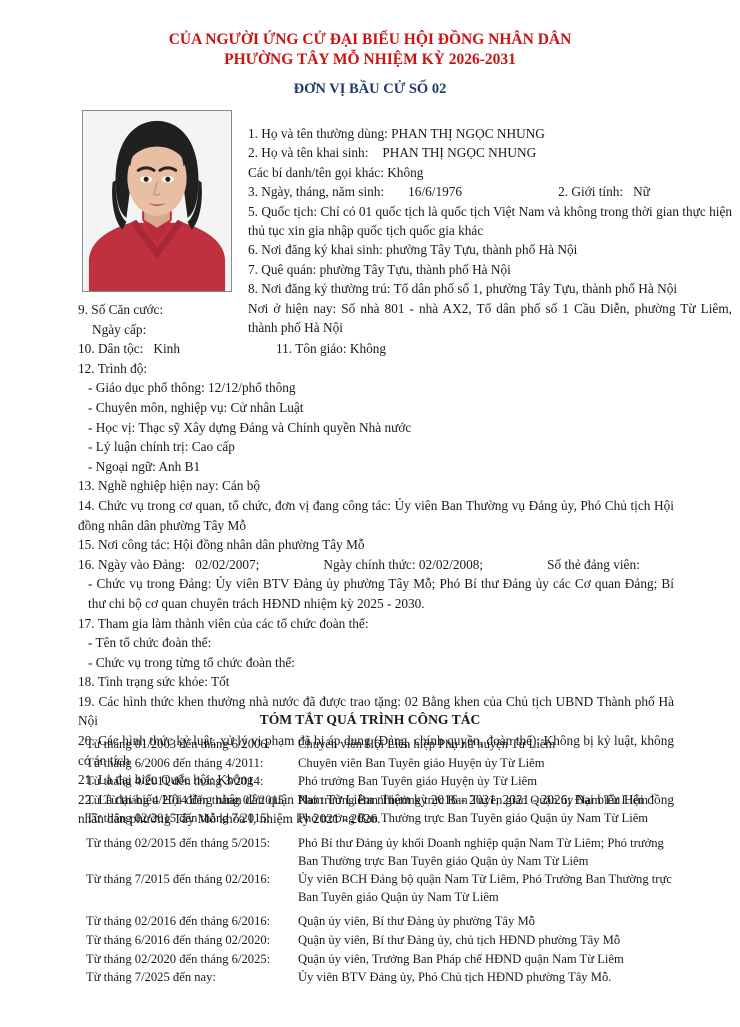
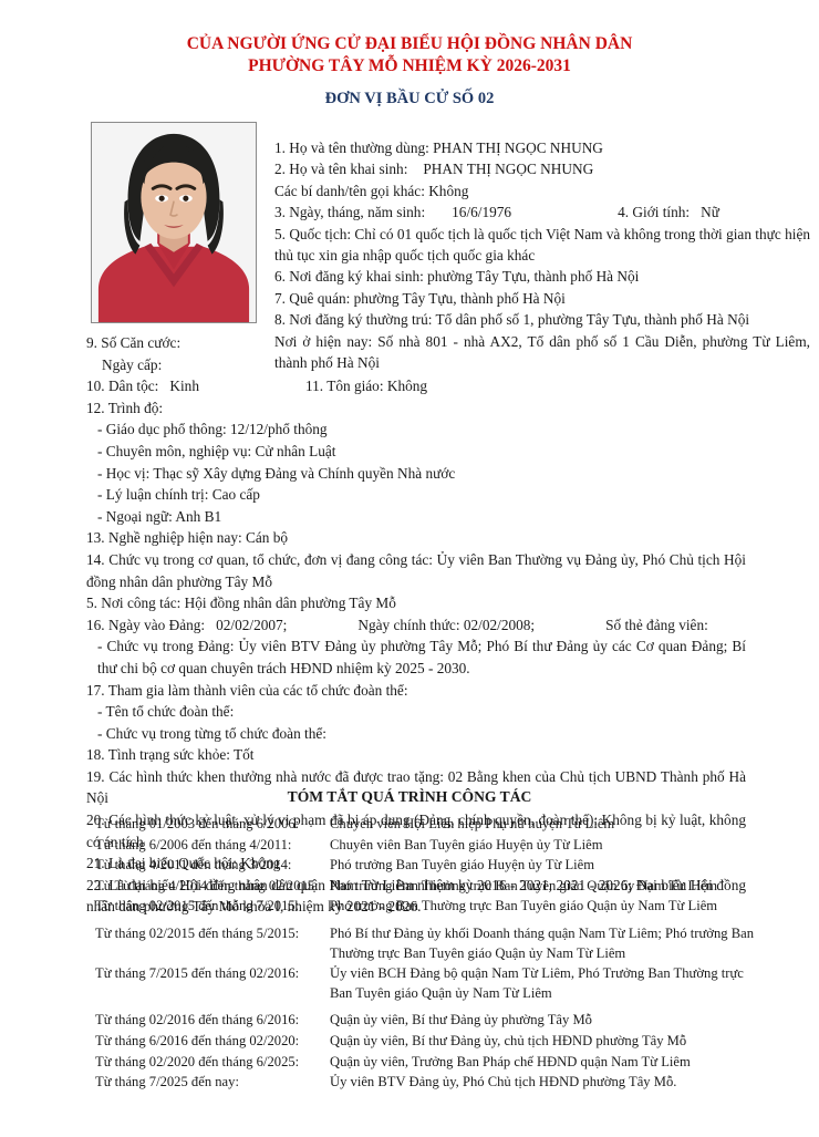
  CỦA NGƯỜI ỨNG CỬ ĐẠI BIỂU HỘI ĐỒNG NHÂN DÂN
  PHƯỜNG TÂY MỖ NHIỆM KỲ 2026-2031
  ĐƠN VỊ BẦU CỬ SỐ 02
  1. Họ và tên thường dùng: PHAN THỊ NGỌC NHUNG
  2. Họ và tên khai sinh: PHAN THỊ NGỌC NHUNG
  Các bí danh/tên gọi khác: Không
- 3. Ngày, tháng, năm sinh: 16/6/1976 2. Giới tính: Nữ
+ 3. Ngày, tháng, năm sinh: 16/6/1976 4. Giới tính: Nữ
  5. Quốc tịch: Chỉ có 01 quốc tịch là quốc tịch Việt Nam và không trong thời gian thực hiện thủ tục xin gia nhập quốc tịch quốc gia khác
  6. Nơi đăng ký khai sinh: phường Tây Tựu, thành phố Hà Nội
  7. Quê quán: phường Tây Tựu, thành phố Hà Nội
  8. Nơi đăng ký thường trú: Tổ dân phố số 1, phường Tây Tựu, thành phố Hà Nội
  Nơi ở hiện nay: Số nhà 801 - nhà AX2, Tổ dân phố số 1 Cầu Diễn, phường Từ Liêm, thành phố Hà Nội
  9. Số Căn cước:
  Ngày cấp:
  10. Dân tộc: Kinh 11. Tôn giáo: Không
  12. Trình độ:
  - Giáo dục phổ thông: 12/12/phổ thông
  - Chuyên môn, nghiệp vụ: Cử nhân Luật
  - Học vị: Thạc sỹ Xây dựng Đảng và Chính quyền Nhà nước
  - Lý luận chính trị: Cao cấp
  - Ngoại ngữ: Anh B1
  13. Nghề nghiệp hiện nay: Cán bộ
  14. Chức vụ trong cơ quan, tổ chức, đơn vị đang công tác: Ủy viên Ban Thường vụ Đảng ủy, Phó Chủ tịch Hội đồng nhân dân phường Tây Mỗ
- 15. Nơi công tác: Hội đồng nhân dân phường Tây Mỗ
+ 5. Nơi công tác: Hội đồng nhân dân phường Tây Mỗ
  16. Ngày vào Đảng: 02/02/2007; Ngày chính thức: 02/02/2008; Số thẻ đảng viên:
  - Chức vụ trong Đảng: Ủy viên BTV Đảng ủy phường Tây Mỗ; Phó Bí thư Đảng ủy các Cơ quan Đảng; Bí thư chi bộ cơ quan chuyên trách HĐND nhiệm kỳ 2025 - 2030.
  17. Tham gia làm thành viên của các tổ chức đoàn thể:
  - Tên tổ chức đoàn thể:
  - Chức vụ trong từng tổ chức đoàn thể:
  18. Tình trạng sức khỏe: Tốt
  19. Các hình thức khen thưởng nhà nước đã được trao tặng: 02 Bằng khen của Chủ tịch UBND Thành phố Hà Nội
  20. Các hình thức kỷ luật, xử lý vi phạm đã bị áp dụng (Đảng, chính quyền, đoàn thể): Không bị kỷ luật, không có án tích
  21. Là đại biểu Quốc hội: Không
  22. Là đại biểu Hội đồng nhân dân quận Nam Từ Liêm nhiệm kỳ 2016 - 2021, 2021 - 2026; Đại biểu Hội đồng nhân dân phường Tây Mỗ khóa I, nhiệm kỳ 2021 - 2026.
  TÓM TẮT QUÁ TRÌNH CÔNG TÁC
  Từ tháng 01/2003 đến tháng 6/2006:
  Chuyên viên Hội Liên hiệp Phụ nữ huyện Từ Liêm
  Từ tháng 6/2006 đến tháng 4/2011:
  Chuyên viên Ban Tuyên giáo Huyện ủy Từ Liêm
  Từ tháng 4/2011 đến tháng 3/2014:
  Phó trưởng Ban Tuyên giáo Huyện ủy Từ Liêm
  Từ Từ tháng 4/2014 đến tháng 02/2015:
  Phó trưởng Ban Thường trực Ban Tuyên giáo Quận ủy Nam Từ Liêm
  Từ tháng 02/2015 đến tháng 7/2015:
  Phó trưởng Ban Thường trực Ban Tuyên giáo Quận ủy Nam Từ Liêm
  Từ tháng 02/2015 đến tháng 5/2015:
- Phó Bí thư Đảng ủy khối Doanh nghiệp quận Nam Từ Liêm; Phó trưởng Ban Thường trực Ban Tuyên giáo Quận ủy Nam Từ Liêm
+ Phó Bí thư Đảng ủy khối Doanh tháng quận Nam Từ Liêm; Phó trưởng Ban Thường trực Ban Tuyên giáo Quận ủy Nam Từ Liêm
  Từ tháng 7/2015 đến tháng 02/2016:
  Ủy viên BCH Đảng bộ quận Nam Từ Liêm, Phó Trưởng Ban Thường trực Ban Tuyên giáo Quận ủy Nam Từ Liêm
  Từ tháng 02/2016 đến tháng 6/2016:
  Quận ủy viên, Bí thư Đảng ủy phường Tây Mỗ
  Từ tháng 6/2016 đến tháng 02/2020:
  Quận ủy viên, Bí thư Đảng ủy, chủ tịch HĐND phường Tây Mỗ
  Từ tháng 02/2020 đến tháng 6/2025:
  Quận ủy viên, Trưởng Ban Pháp chế HĐND quận Nam Từ Liêm
  Từ tháng 7/2025 đến nay:
  Ủy viên BTV Đảng ủy, Phó Chủ tịch HĐND phường Tây Mỗ.
